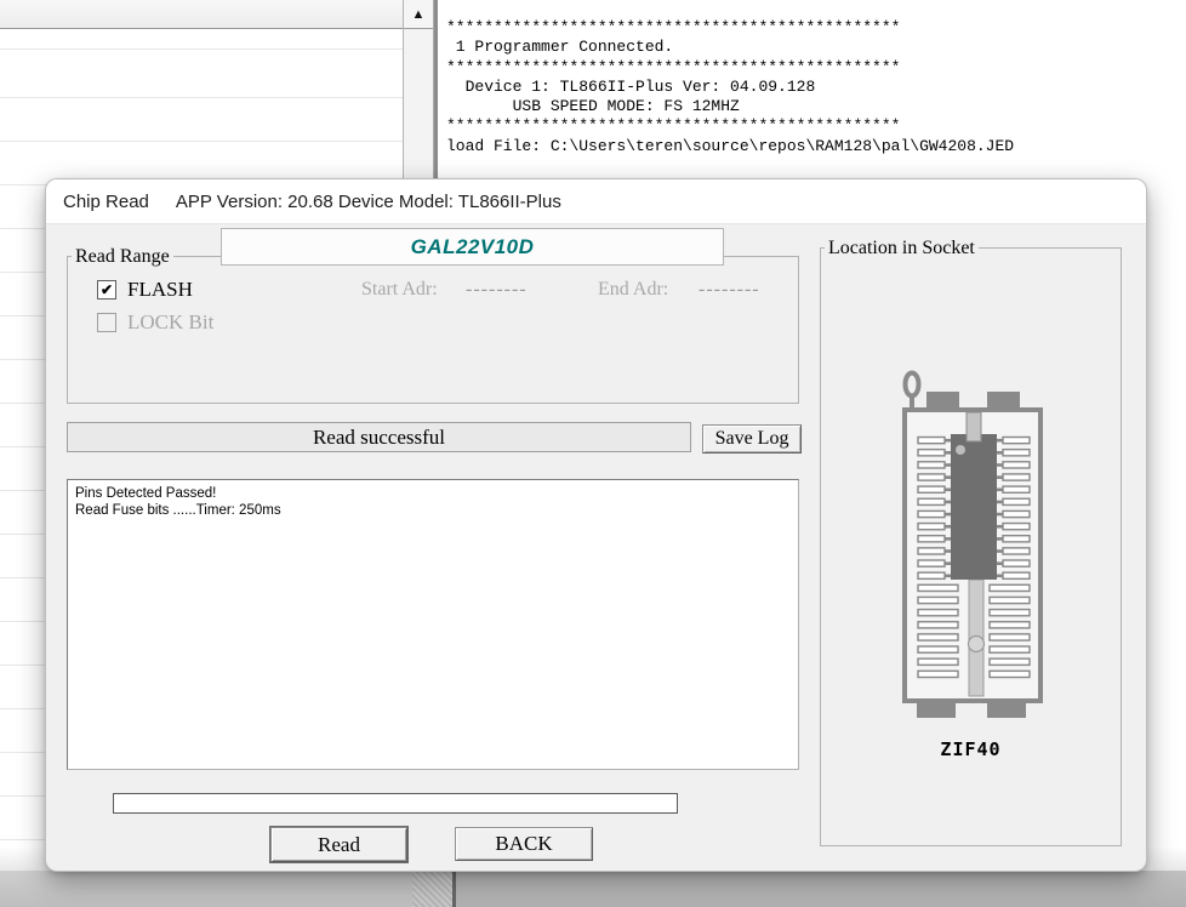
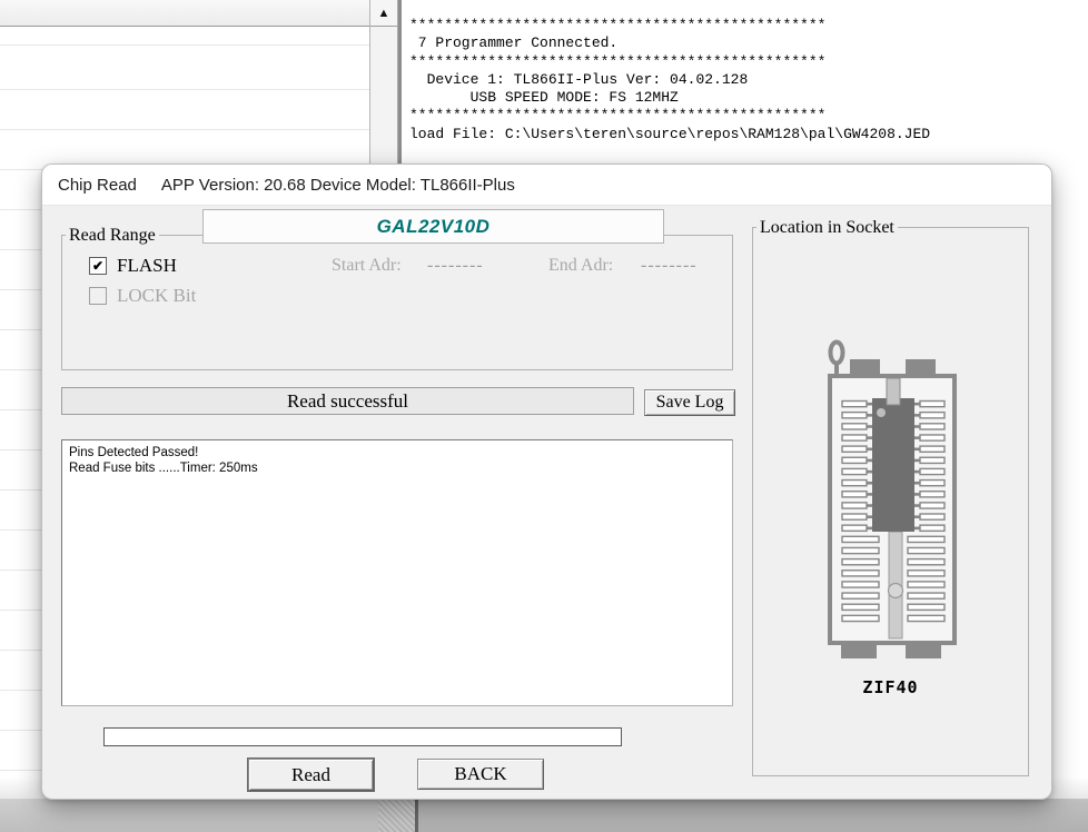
  ▲
  ************************************************
- 1 Programmer Connected.
+ 7 Programmer Connected.
  ************************************************
- Device 1: TL866II-Plus Ver: 04.09.128
+ Device 1: TL866II-Plus Ver: 04.02.128
  USB SPEED MODE: FS 12MHZ
  ************************************************
  load File: C:\Users\teren\source\repos\RAM128\pal\GW4208.JED
  Chip Read
  APP Version: 20.68 Device Model: TL866II-Plus
  GAL22V10D
  Read Range
  ✔
  FLASH
  LOCK Bit
  Start Adr:
  --------
  End Adr:
  --------
  Read successful
  Save Log
  Pins Detected Passed!
  Read Fuse bits ......Timer: 250ms
  Read
  BACK
  Location in Socket
  ZIF40
